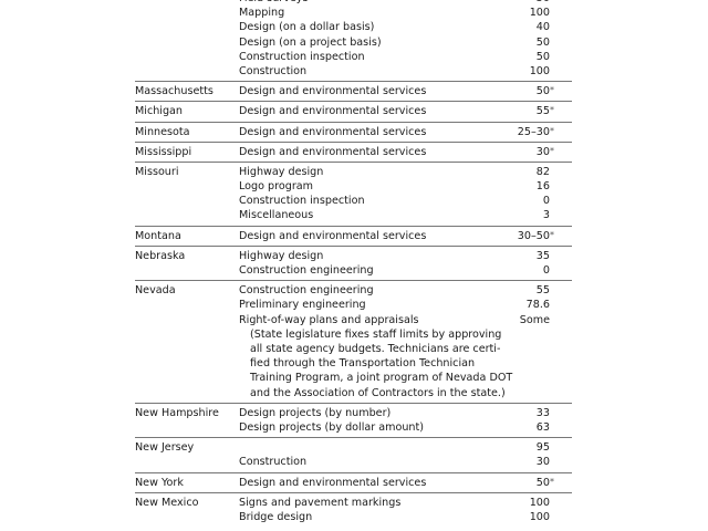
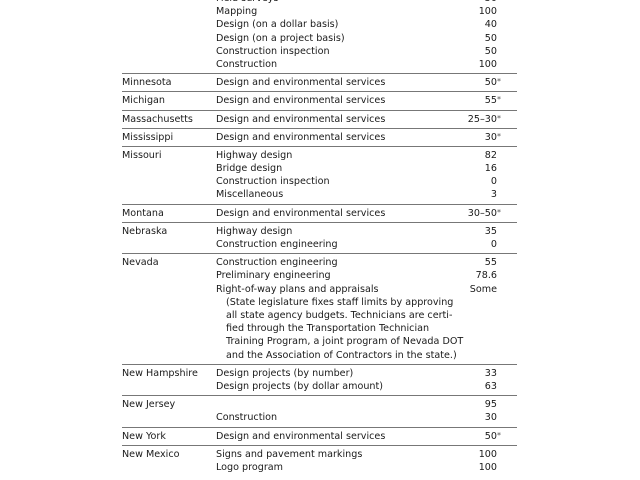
  Mapping
  100
  Design (on a dollar basis)
  40
  Design (on a project basis)
  50
  Construction inspection
  50
  Construction
  100
- Massachusetts
+ Minnesota
  Design and environmental services
  50
  *
  Michigan
  Design and environmental services
  55
  *
- Minnesota
+ Massachusetts
  Design and environmental services
  25–30
  *
  Mississippi
  Design and environmental services
  30
  *
  Missouri
  Highway design
  82
- Logo program
+ Bridge design
  16
  Construction inspection
  0
  Miscellaneous
  3
  Montana
  Design and environmental services
  30–50
  *
  Nebraska
  Highway design
  35
  Construction engineering
  0
  Nevada
  Construction engineering
  55
  Preliminary engineering
  78.6
  Right-of-way plans and appraisals
  Some
  (State legislature fixes staff limits by approving all state agency budgets. Technicians are certi-fied through the Transportation Technician Training Program, a joint program of Nevada DOT and the Association of Contractors in the state.)
  New Hampshire
  Design projects (by number)
  33
  Design projects (by dollar amount)
  63
  New Jersey
  95
  Construction
  30
  New York
  Design and environmental services
  50
  *
  New Mexico
  Signs and pavement markings
  100
- Bridge design
+ Logo program
  100
